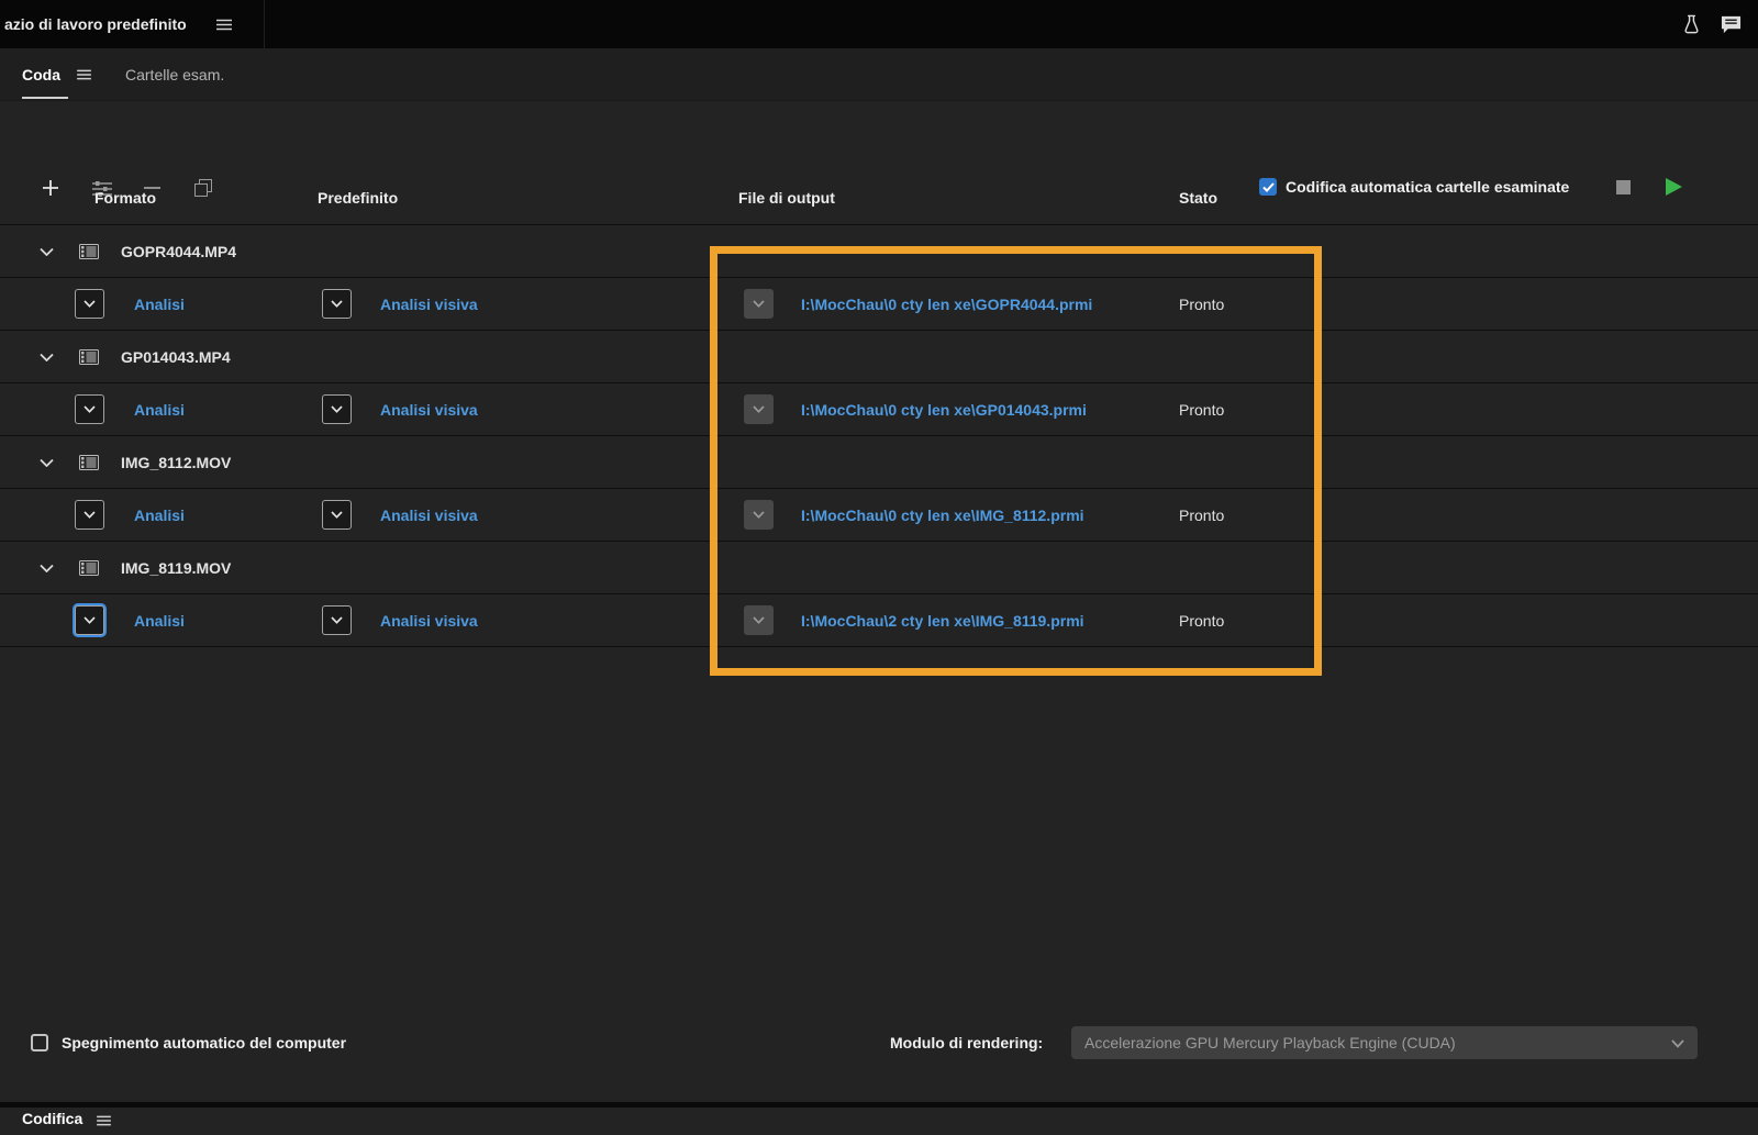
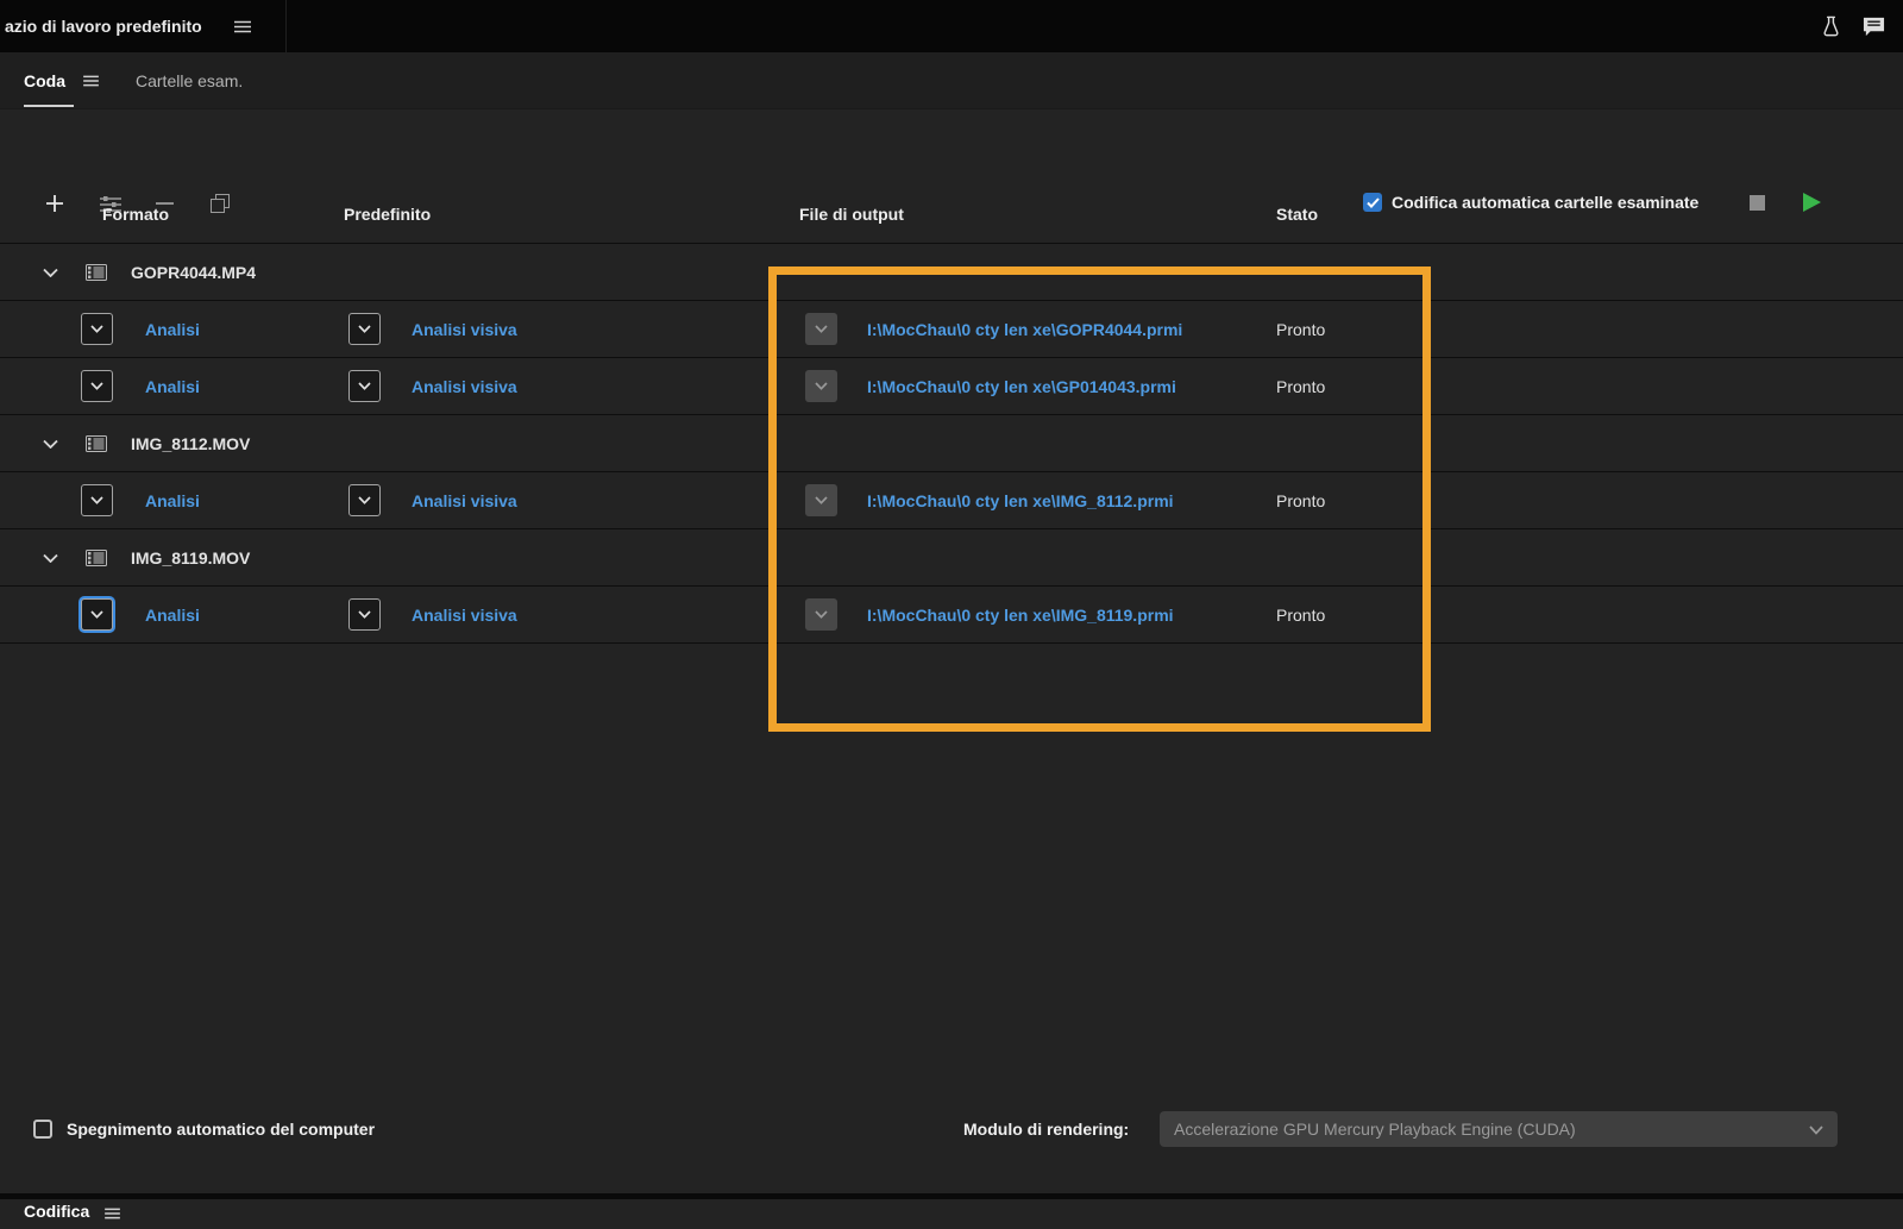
  azio di lavoro predefinito
  Coda
  Cartelle esam.
  Codifica automatica cartelle esaminate
  Formato
  Predefinito
  File di output
  Stato
  GOPR4044.MP4
  Analisi
  Analisi visiva
  I:\MocChau\0 cty len xe\GOPR4044.prmi
  Pronto
- GP014043.MP4
  Analisi
  Analisi visiva
  I:\MocChau\0 cty len xe\GP014043.prmi
  Pronto
  IMG_8112.MOV
  Analisi
  Analisi visiva
  I:\MocChau\0 cty len xe\IMG_8112.prmi
  Pronto
  IMG_8119.MOV
  Analisi
  Analisi visiva
- I:\MocChau\2 cty len xe\IMG_8119.prmi
+ I:\MocChau\0 cty len xe\IMG_8119.prmi
  Pronto
  Spegnimento automatico del computer
  Modulo di rendering:
  Accelerazione GPU Mercury Playback Engine (CUDA)
  Codifica
